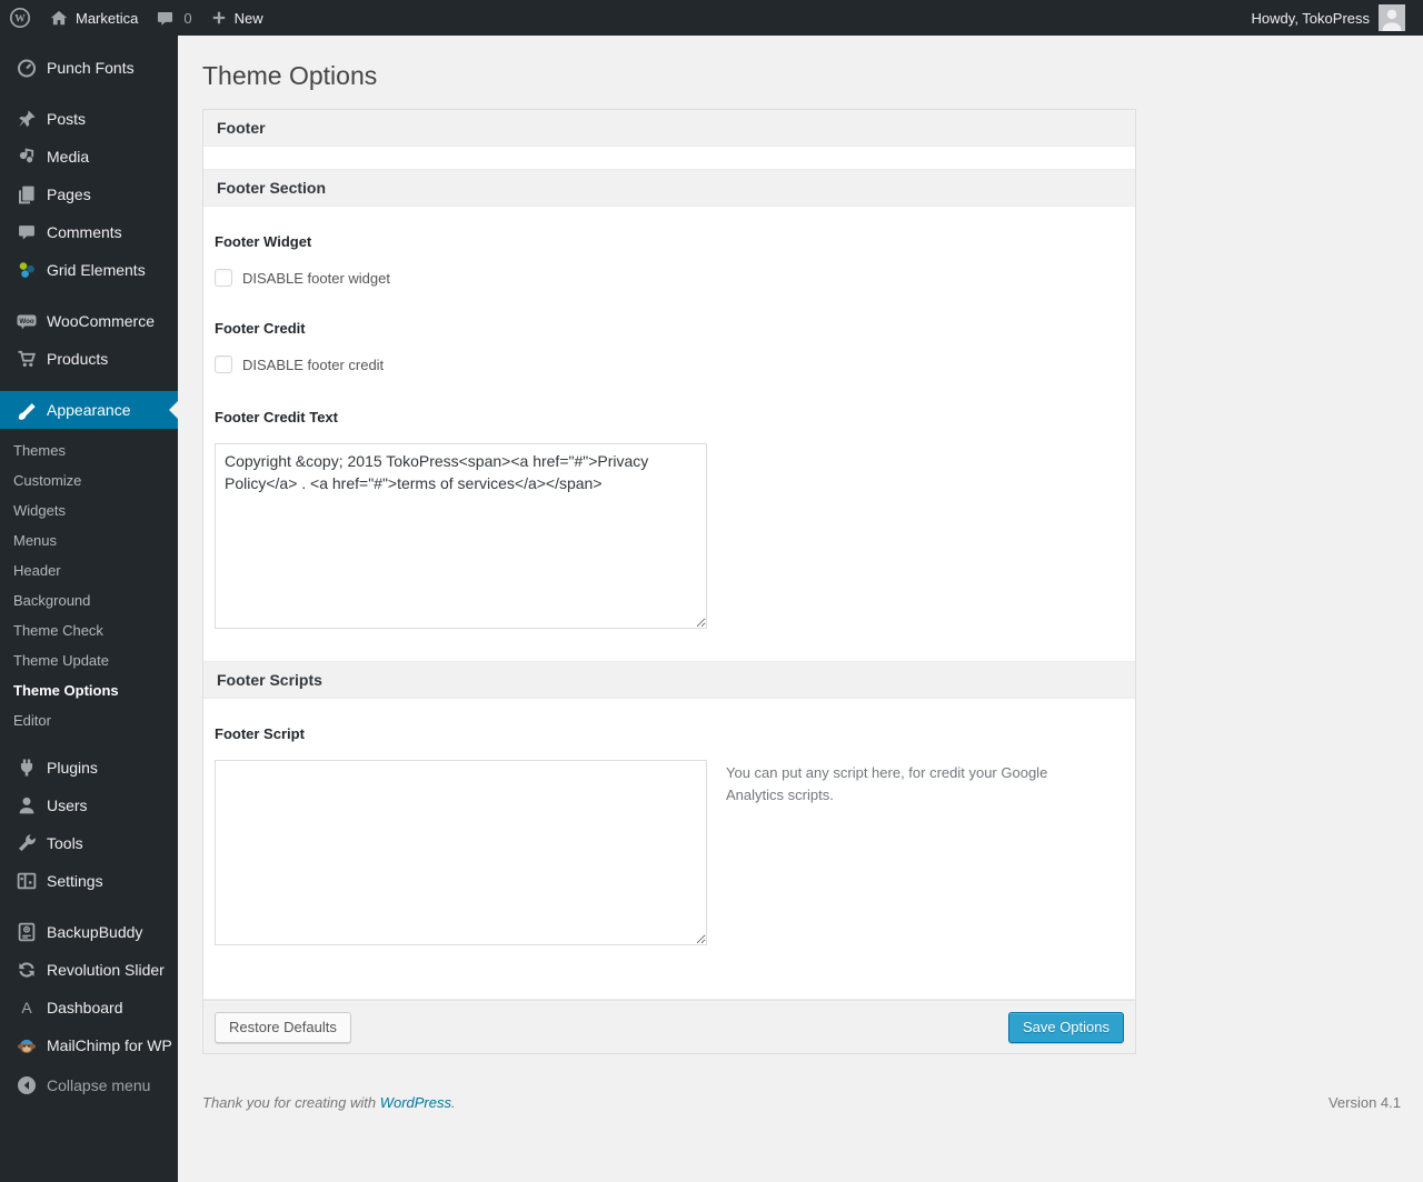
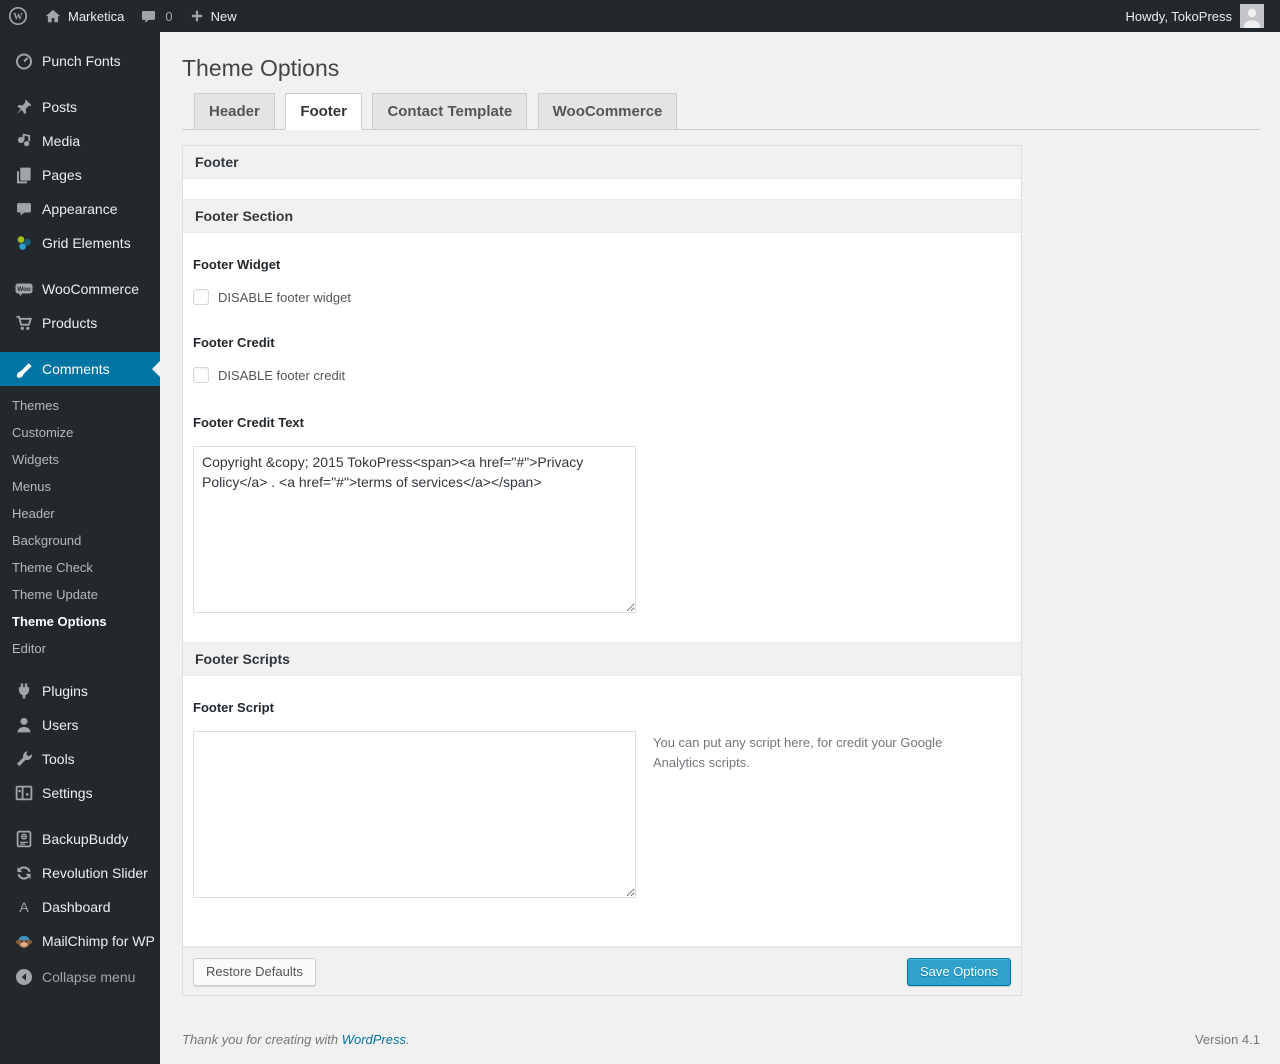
  W
  Marketica
  0
  New
  Howdy, TokoPress
  Punch Fonts
  Posts
  Media
  Pages
- Comments
+ Appearance
  Grid Elements
  WooCommerce
  Products
- Appearance
+ Comments
  Themes
  Customize
  Widgets
  Menus
  Header
  Background
  Theme Check
  Theme Update
  Theme Options
  Editor
  Plugins
  Users
  Tools
  Settings
  BackupBuddy
  Revolution Slider
  A
  Dashboard
  MailChimp for WP
  Collapse menu
  Theme Options
+ Header Footer Contact Template WooCommerce
  Footer
  Footer Section
  Footer Widget
  DISABLE footer widget
  Footer Credit
  DISABLE footer credit
  Footer Credit Text
  Footer Scripts
  Footer Script
  You can put any script here, for credit your Google Analytics scripts.
  Restore Defaults
  Save Options
  Thank you for creating with WordPress.
  Version 4.1
